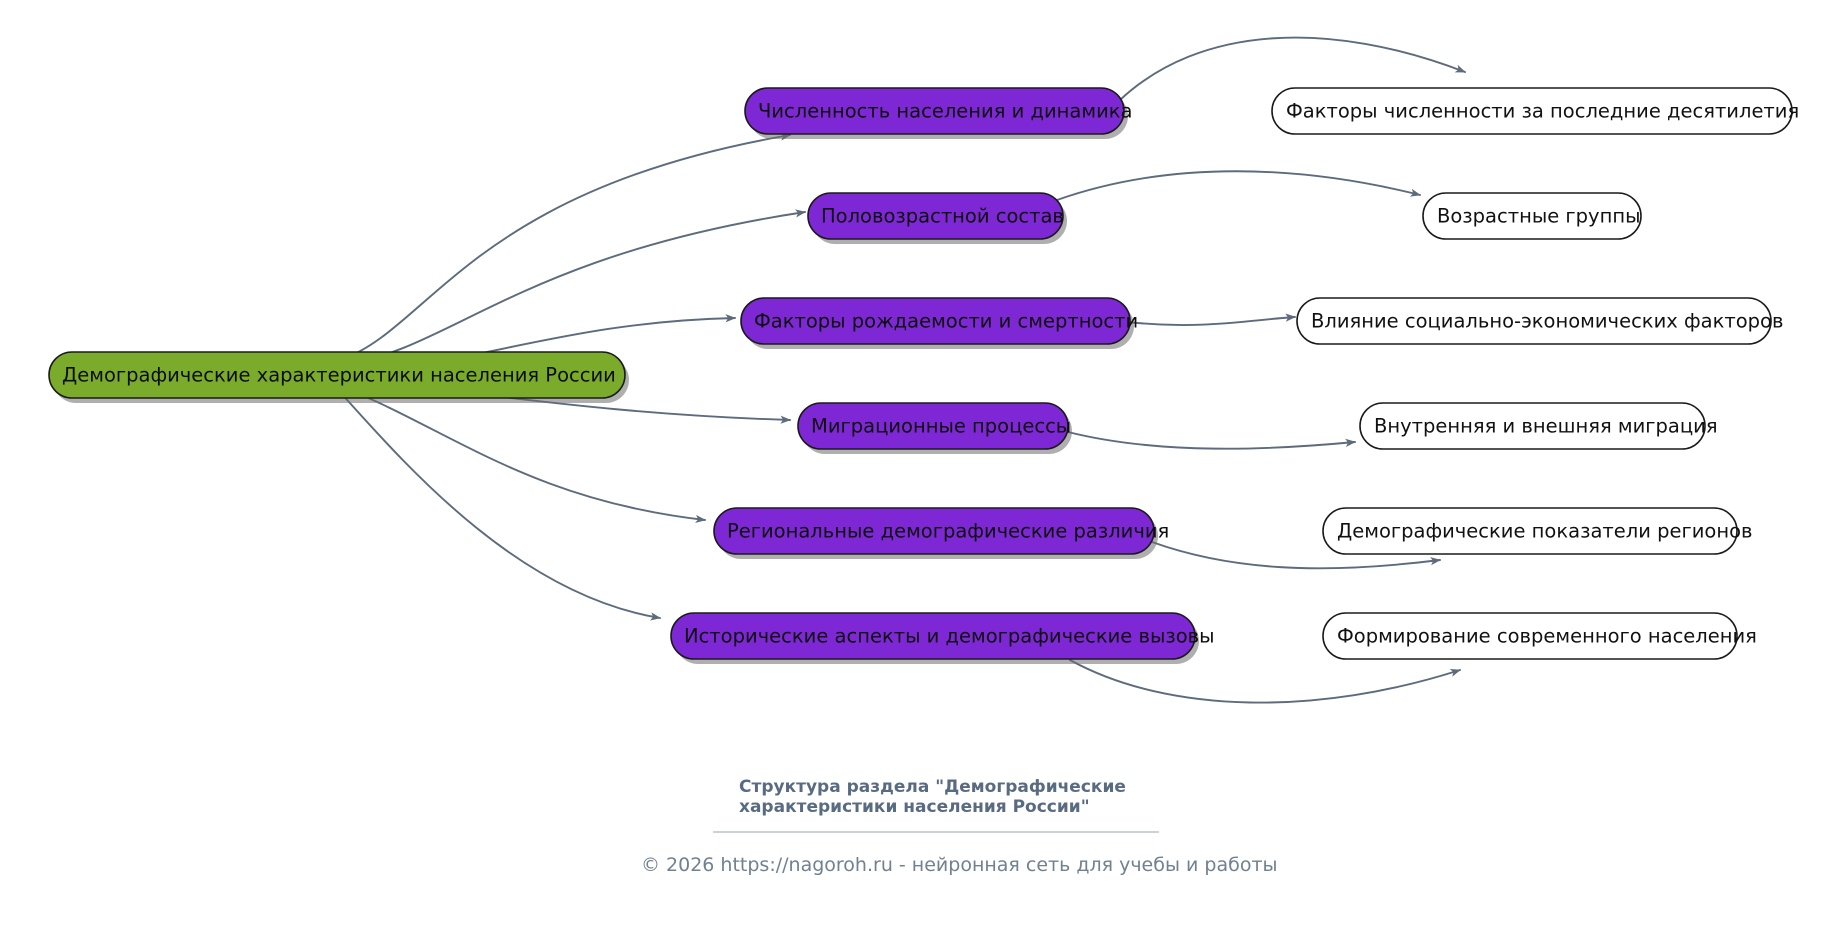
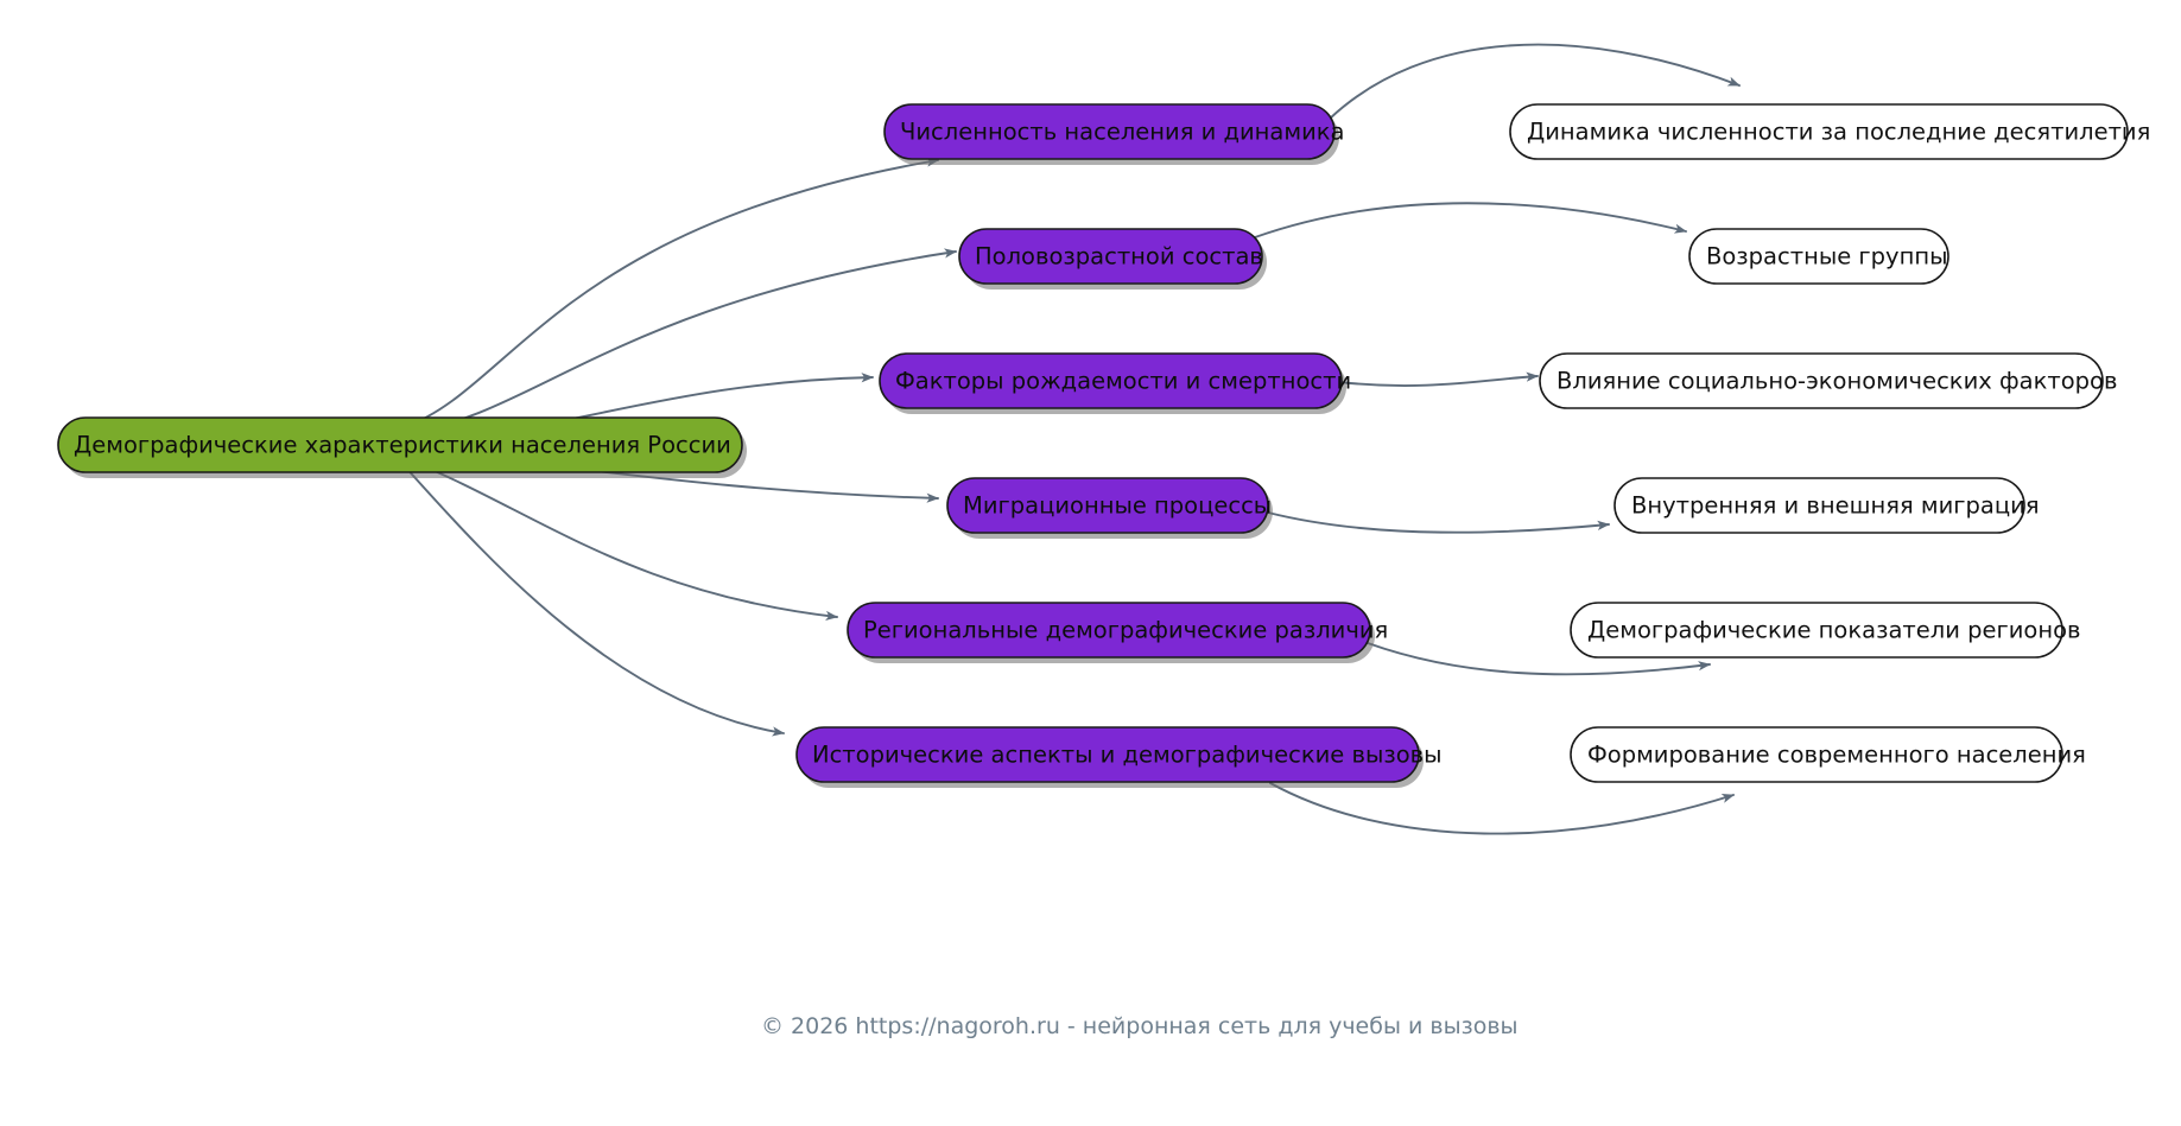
  Демографические характеристики населения России
  Численность населения и динамика
  Половозрастной состав
  Факторы рождаемости и смертности
  Миграционные процессы
  Региональные демографические различия
  Исторические аспекты и демографические вызовы
- Факторы численности за последние десятилетия
+ Динамика численности за последние десятилетия
  Возрастные группы
  Влияние социально-экономических факторов
  Внутренняя и внешняя миграция
  Демографические показатели регионов
  Формирование современного населения
- Структура раздела "Демографические
- характеристики населения России"
- © 2026 https://nagoroh.ru - нейронная сеть для учебы и работы
+ © 2026 https://nagoroh.ru - нейронная сеть для учебы и вызовы
